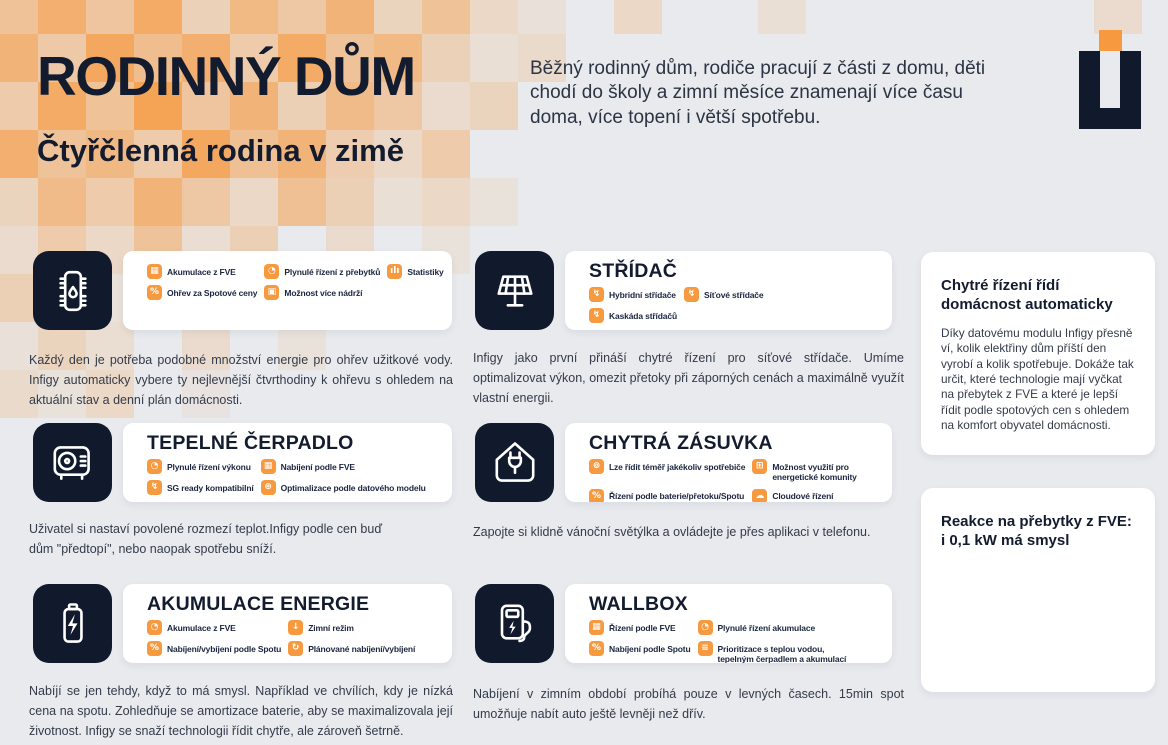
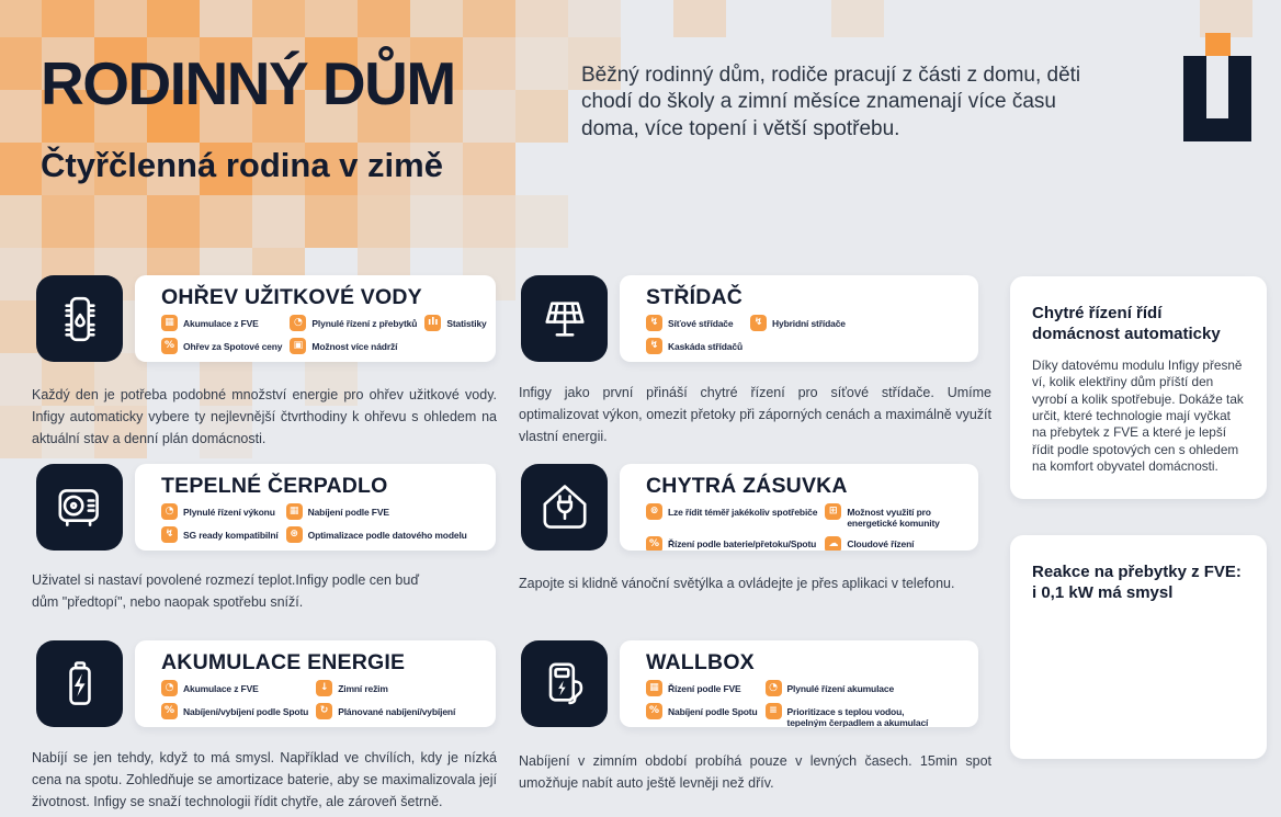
  RODINNÝ DŮM
  Čtyřčlenná rodina v zimě
  Běžný rodinný dům, rodiče pracují z části z domu, děti chodí do školy a zimní měsíce znamenají více času doma, více topení i větší spotřebu.
+ OHŘEV UŽITKOVÉ VODY
  ▦
  Akumulace z FVE
  %
  Ohřev za Spotové ceny
  ◔
  Plynulé řízení z přebytků
  ▣
  Možnost více nádrží
  ılı
  Statistiky
  Každý den je potřeba podobné množství energie pro ohřev užitkové vody. Infigy automaticky vybere ty nejlevnější čtvrthodiny k ohřevu s ohledem na aktuální stav a denní plán domácnosti.
  STŘÍDAČ
  ↯
- Hybridní střídače
+ Síťové střídače
  ↯
  Kaskáda střídačů
  ↯
- Síťové střídače
+ Hybridní střídače
  Infigy jako první přináší chytré řízení pro síťové střídače. Umíme optimalizovat výkon, omezit přetoky při záporných cenách a maximálně využít vlastní energii.
  TEPELNÉ ČERPADLO
  ◔
  Plynulé řízení výkonu
  ↯
  SG ready kompatibilní
  ▦
  Nabíjení podle FVE
  ⊛
  Optimalizace podle datového modelu
  Uživatel si nastaví povolené rozmezí teplot.Infigy podle cen buď dům "předtopí", nebo naopak spotřebu sníží.
  CHYTRÁ ZÁSUVKA
  ⊚
  Lze řídit téměř jakékoliv spotřebiče
  %
  Řízení podle baterie/přetoku/Spotu
  ⊞
  Možnost využití pro energetické komunity
  ☁
  Cloudové řízení
  Zapojte si klidně vánoční světýlka a ovládejte je přes aplikaci v telefonu.
  AKUMULACE ENERGIE
  ◔
  Akumulace z FVE
  %
  Nabíjení/vybíjení podle Spotu
  ↓
  Zimní režim
  ↻
  Plánované nabíjení/vybíjení
  Nabíjí se jen tehdy, když to má smysl. Například ve chvílích, kdy je nízká cena na spotu. Zohledňuje se amortizace baterie, aby se maximalizovala její životnost. Infigy se snaží technologii řídit chytře, ale zároveň šetrně.
  WALLBOX
  ▦
  Řízení podle FVE
  %
  Nabíjení podle Spotu
  ◔
  Plynulé řízení akumulace
  ≡
  Prioritizace s teplou vodou, tepelným čerpadlem a akumulací
  Nabíjení v zimním období probíhá pouze v levných časech. 15min spot umožňuje nabít auto ještě levněji než dřív.
  Chytré řízení řídí domácnost automaticky
  Díky datovému modulu Infigy přesně ví, kolik elektřiny dům příští den vyrobí a kolik spotřebuje. Dokáže tak určit, které technologie mají vyčkat na přebytek z FVE a které je lepší řídit podle spotových cen s ohledem na komfort obyvatel domácnosti.
  Reakce na přebytky z FVE: i 0,1 kW má smysl
